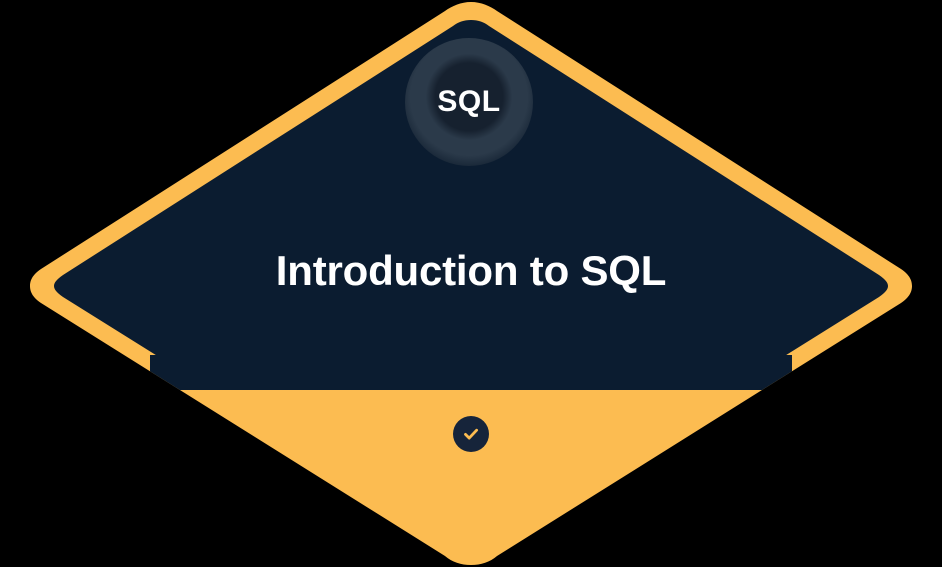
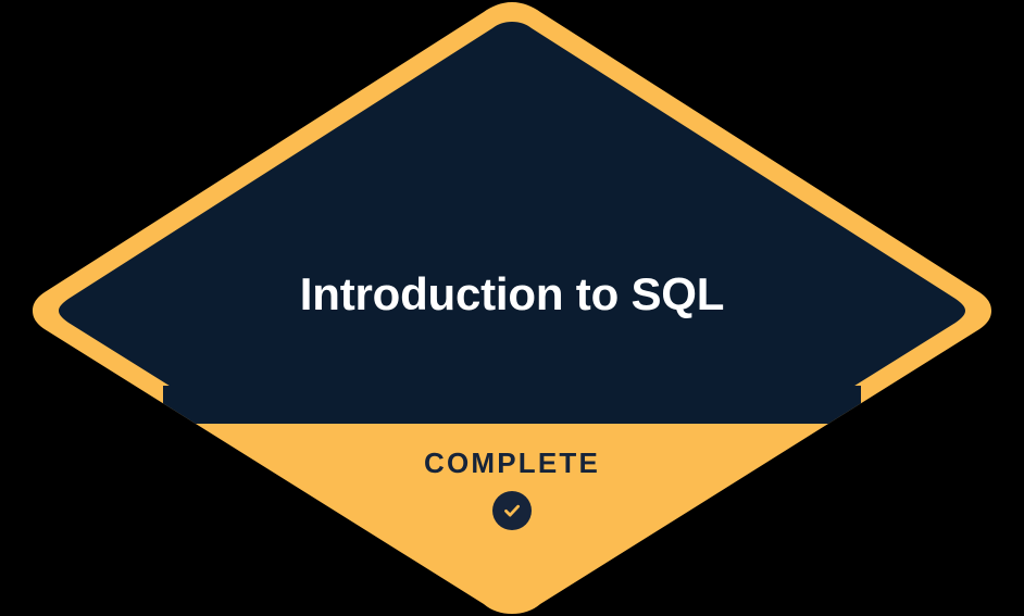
- SQL
  Introduction to SQL
+ COMPLETE
